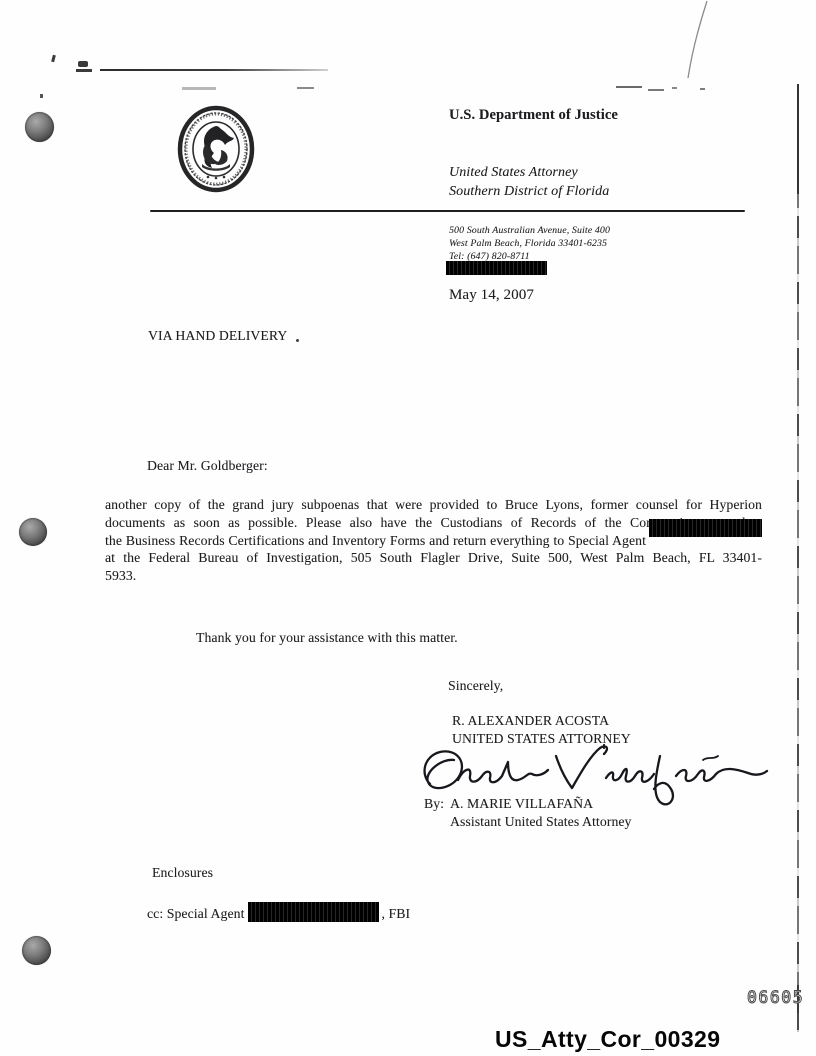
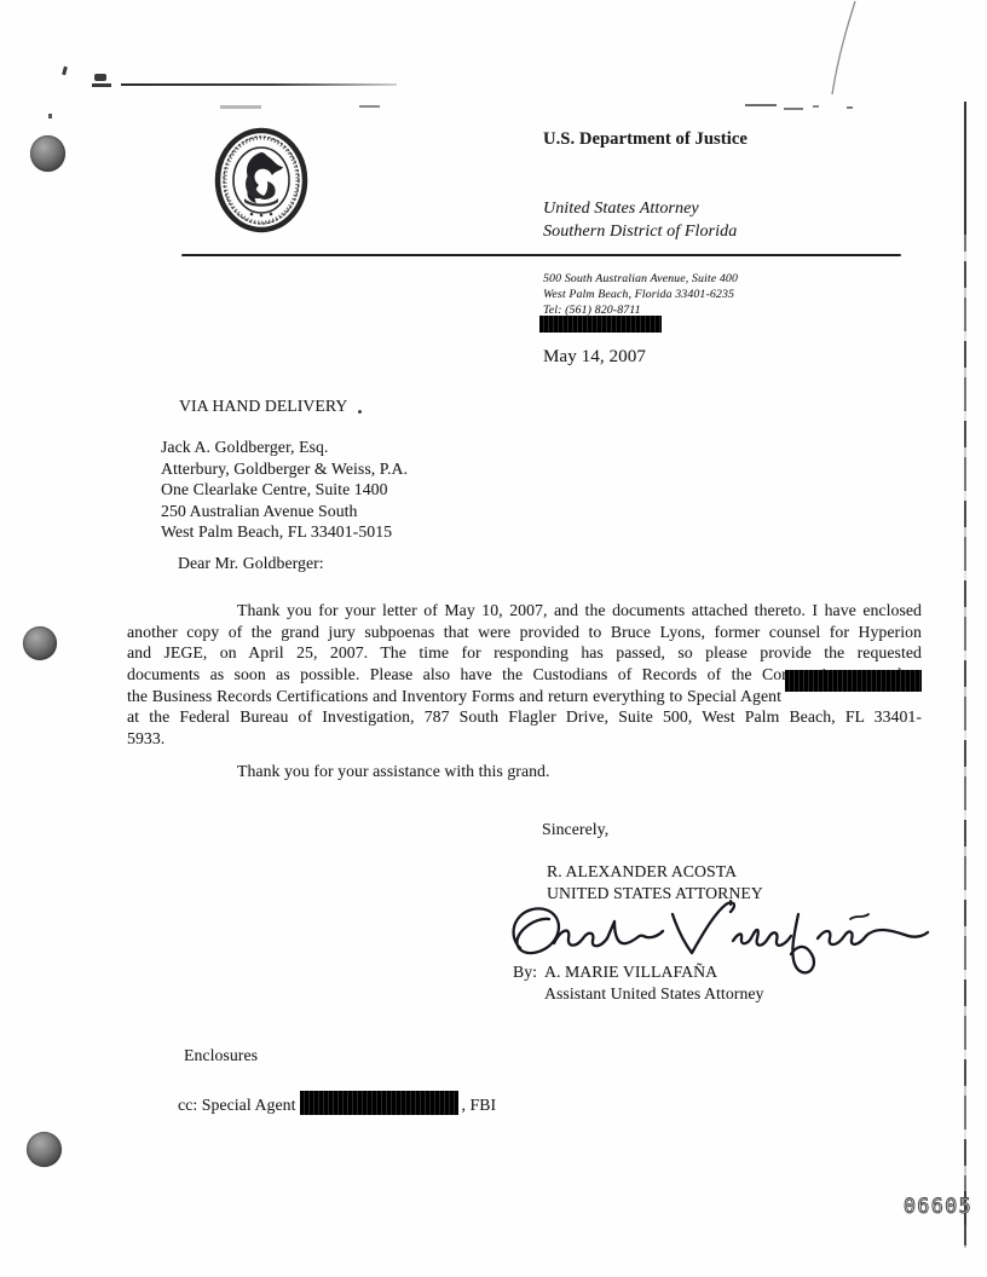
  U.S. Department of Justice
  United States Attorney
  Southern District of Florida
  500 South Australian Avenue, Suite 400
  West Palm Beach, Florida 33401-6235
- Tel: (647) 820-8711
+ Tel: (561) 820-8711
  May 14, 2007
  VIA HAND DELIVERY
+ Jack A. Goldberger, Esq.
+ Atterbury, Goldberger & Weiss, P.A.
+ One Clearlake Centre, Suite 1400
+ 250 Australian Avenue South
+ West Palm Beach, FL 33401-5015
  Dear Mr. Goldberger:
+ Thank you for your letter of May 10, 2007, and the documents attached thereto. I have enclosed
  another copy of the grand jury subpoenas that were provided to Bruce Lyons, former counsel for Hyperion
+ and JEGE, on April 25, 2007. The time for responding has passed, so please provide the requested
  documents as soon as possible. Please also have the Custodians of Records of the Co
  the Business Records Certifications and Inventory Forms and return everything to Special Agent
- at the Federal Bureau of Investigation, 505 South Flagler Drive, Suite 500, West Palm Beach, FL 33401-
+ at the Federal Bureau of Investigation, 787 South Flagler Drive, Suite 500, West Palm Beach, FL 33401-
  5933.
- Thank you for your assistance with this matter.
+ Thank you for your assistance with this grand.
  Sincerely,
  R. ALEXANDER ACOSTA
  UNITED STATES ATTORNEY
  By:
  A. MARIE VILLAFAÑA
  Assistant United States Attorney
  Enclosures
  cc: Special Agent
  , FBI
  06605
- US_Atty_Cor_00329
